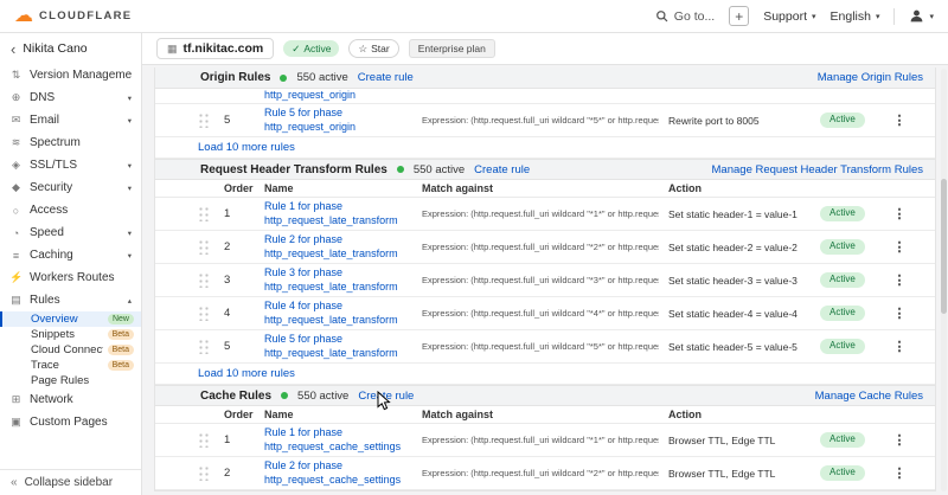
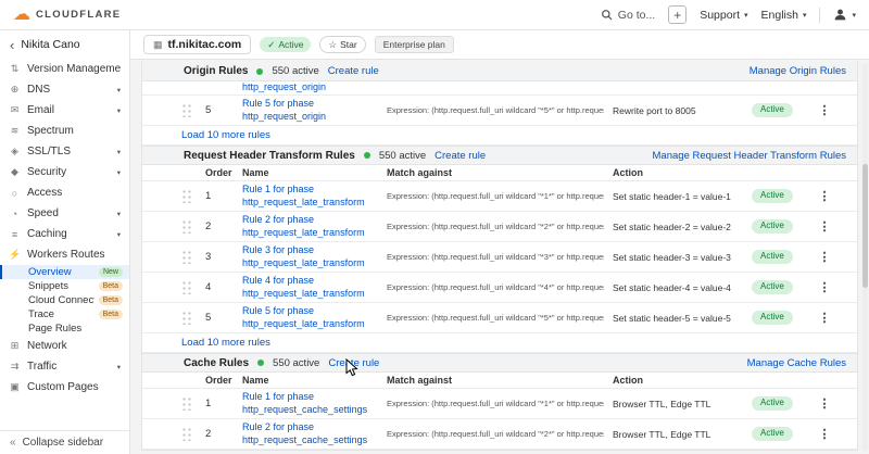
  ☁
  CLOUDFLARE
  Go to...
  +
  Support
  English
  ‹
  Nikita Cano
  ⇅
  Version Manageme
  ⊕
  DNS
  ✉
  Email
  ≋
  Spectrum
  ◈
  SSL/TLS
  ◆
  Security
  ○
  Access
  ◔
  Speed
  ≡
  Caching
  ⚡
  Workers Routes
- ▤
- Rules
  Overview
  Snippets
  Cloud Connec
  Trace
  Page Rules
  ⊞
  Network
+ ⇉
+ Traffic
  ▣
  Custom Pages
  «
  Collapse sidebar
  ▦
  tf.nikitac.com
  ✓
  Active
  ☆
  Star
  Enterprise plan
  Origin Rules
  550 active
  Create rule
  Manage Origin Rules
  http_request_origin
  5
  Rule 5 for phase http_request_origin
  Expression: (http.request.full_uri wildcard "*5*" or http.reque
  Rewrite port to 8005
  Active
  ⋮
  Load 10 more rules
  Request Header Transform Rules
  550 active
  Create rule
  Manage Request Header Transform Rules
  Order
  Name
  Match against
  Action
  1
  Rule 1 for phase http_request_late_transform
  Expression: (http.request.full_uri wildcard "*1*" or http.reque
  Set static header-1 = value-1
  Active
  ⋮
  2
  Rule 2 for phase http_request_late_transform
  Expression: (http.request.full_uri wildcard "*2*" or http.reque
  Set static header-2 = value-2
  Active
  ⋮
  3
  Rule 3 for phase http_request_late_transform
  Expression: (http.request.full_uri wildcard "*3*" or http.reque
  Set static header-3 = value-3
  Active
  ⋮
  4
  Rule 4 for phase http_request_late_transform
  Expression: (http.request.full_uri wildcard "*4*" or http.reque
  Set static header-4 = value-4
  Active
  ⋮
  5
  Rule 5 for phase http_request_late_transform
  Expression: (http.request.full_uri wildcard "*5*" or http.reque
  Set static header-5 = value-5
  Active
  ⋮
  Load 10 more rules
  Cache Rules
  550 active
  Crete rule
  Manage Cache Rules
  Order
  Name
  Match against
  Action
  1
  Rule 1 for phase http_request_cache_settings
  Expression: (http.request.full_uri wildcard "*1*" or http.reque
  Browser TTL, Edge TTL
  Active
  ⋮
  2
  Rule 2 for phase http_request_cache_settings
  Expression: (http.request.full_uri wildcard "*2*" or http.reque
  Browser TTL, Edge TTL
  Active
  ⋮
